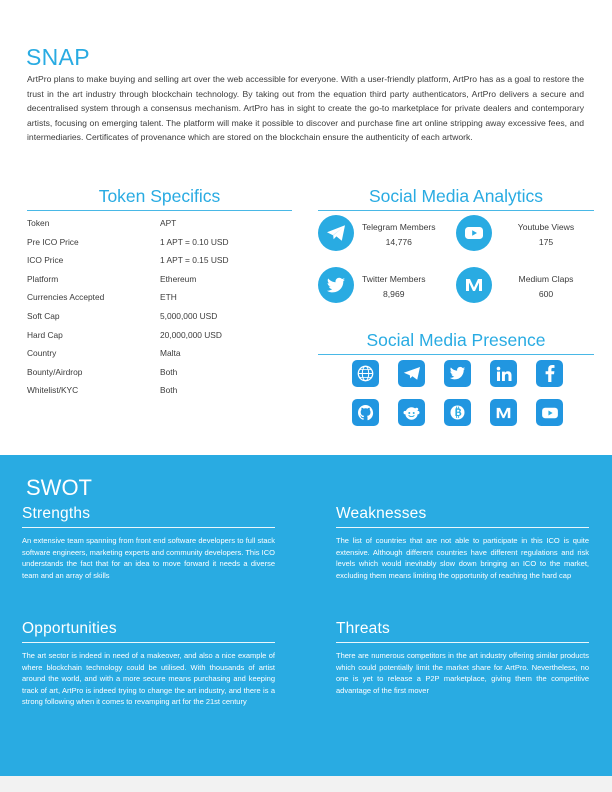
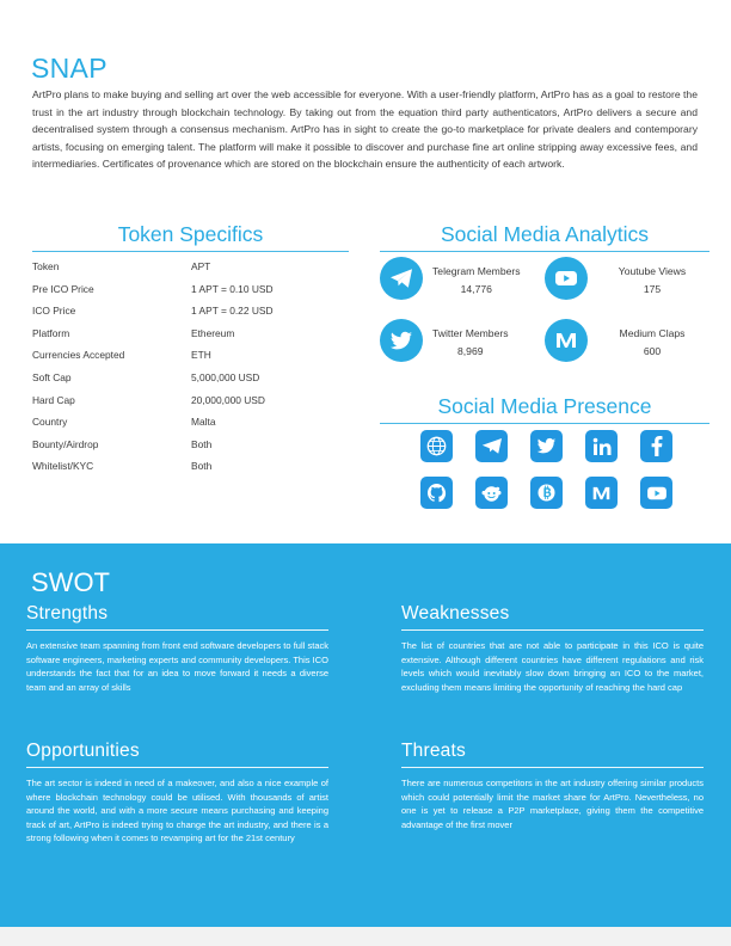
  SNAP
  ArtPro plans to make buying and selling art over the web accessible for everyone. With a user-friendly platform, ArtPro has as a goal to restore the trust in the art industry through blockchain technology. By taking out from the equation third party authenticators, ArtPro delivers a secure and decentralised system through a consensus mechanism. ArtPro has in sight to create the go-to marketplace for private dealers and contemporary artists, focusing on emerging talent. The platform will make it possible to discover and purchase fine art online stripping away excessive fees, and intermediaries. Certificates of provenance which are stored on the blockchain ensure the authenticity of each artwork.
  Token Specifics
  Social Media Analytics
  Token
  APT
  Pre ICO Price
  1 APT = 0.10 USD
  ICO Price
- 1 APT = 0.15 USD
+ 1 APT = 0.22 USD
  Platform
  Ethereum
  Currencies Accepted
  ETH
  Soft Cap
  5,000,000 USD
  Hard Cap
  20,000,000 USD
  Country
  Malta
  Bounty/Airdrop
  Both
  Whitelist/KYC
  Both
  Telegram Members
  14,776
  Youtube Views
  175
  Twitter Members
  8,969
  Medium Claps
  600
  Social Media Presence
  SWOT
  Strengths
  An extensive team spanning from front end software developers to full stack software engineers, marketing experts and community developers. This ICO understands the fact that for an idea to move forward it needs a diverse team and an array of skills
  Weaknesses
  The list of countries that are not able to participate in this ICO is quite extensive. Although different countries have different regulations and risk levels which would inevitably slow down bringing an ICO to the market, excluding them means limiting the opportunity of reaching the hard cap
  Opportunities
  The art sector is indeed in need of a makeover, and also a nice example of where blockchain technology could be utilised. With thousands of artist around the world, and with a more secure means purchasing and keeping track of art, ArtPro is indeed trying to change the art industry, and there is a strong following when it comes to revamping art for the 21st century
  Threats
  There are numerous competitors in the art industry offering similar products which could potentially limit the market share for ArtPro. Nevertheless, no one is yet to release a P2P marketplace, giving them the competitive advantage of the first mover
